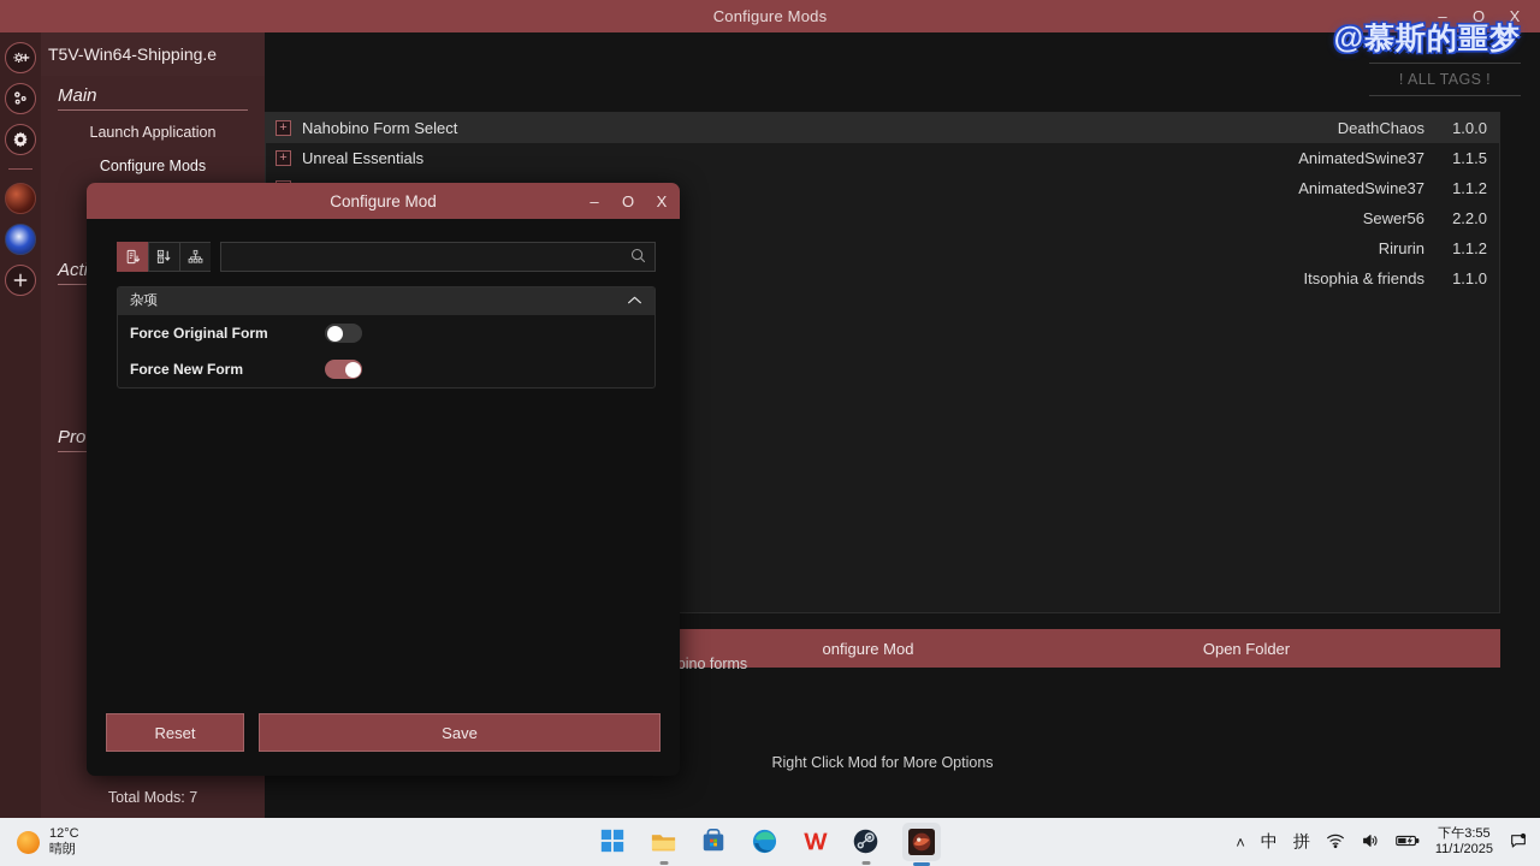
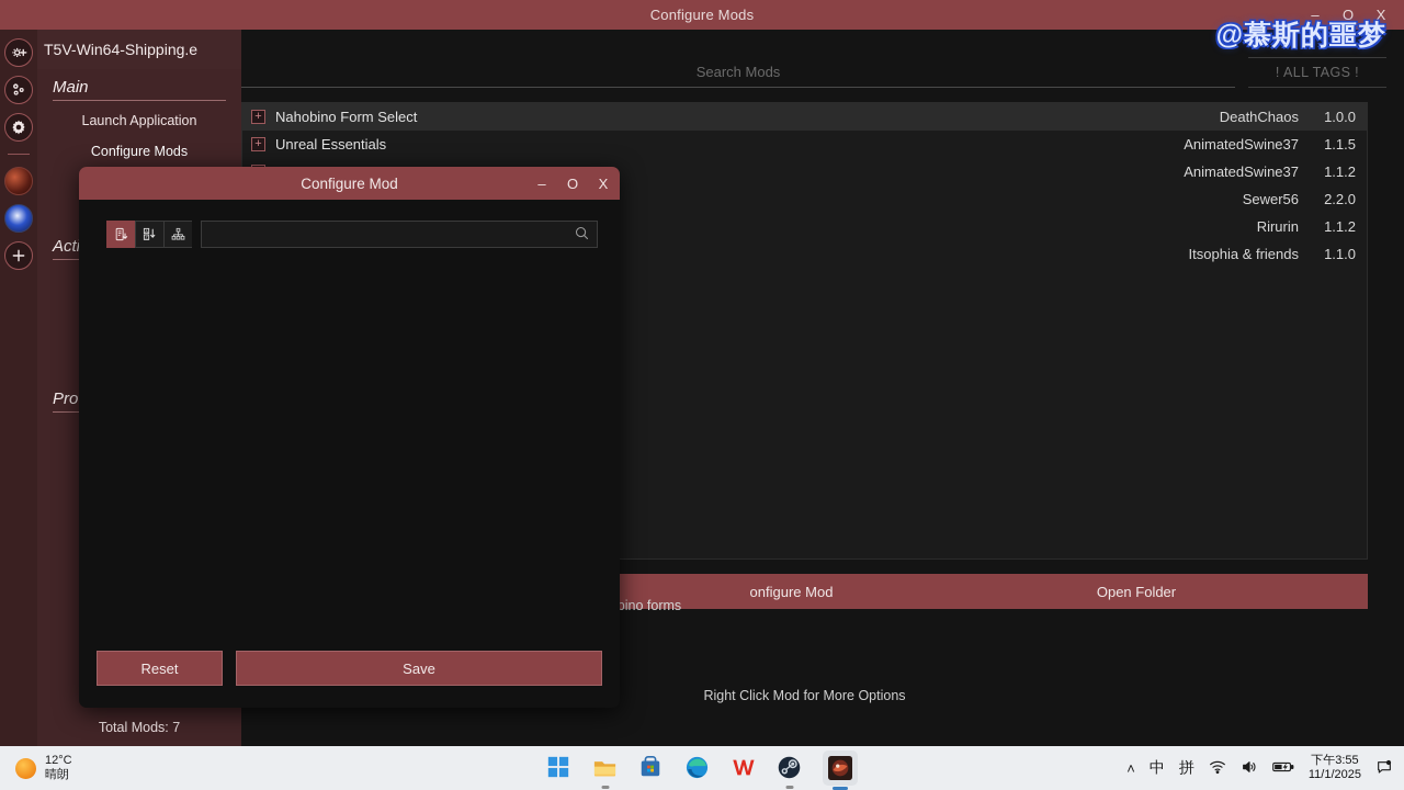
  Configure Mods
  –
  O
  X
  T5V-Win64-Shipping.e
  Main
  Launch Application
  Configure Mods
  Act
  Pro
  Total Mods: 7
+ Search Mods
  ! ALL TAGS !
  +
  Nahobino Form Select
  DeathChaos
  1.0.0
  +
  Unreal Essentials
  AnimatedSwine37
  1.1.5
  AnimatedSwine37
  1.1.2
  Sewer56
  2.2.0
  Rirurin
  1.1.2
  Itsophia & friends
  1.1.0
  onfigure Mod
  Open Folder
  Right Click Mod for More Options
  Configure Mod
  –
  O
  X
- 杂项
- Force Original Form
- Force New Form
  Reset
  Save
  @慕斯的噩梦
  12°C
  晴朗
  ˄
  中
  拼
  下午3:55
  11/1/2025
